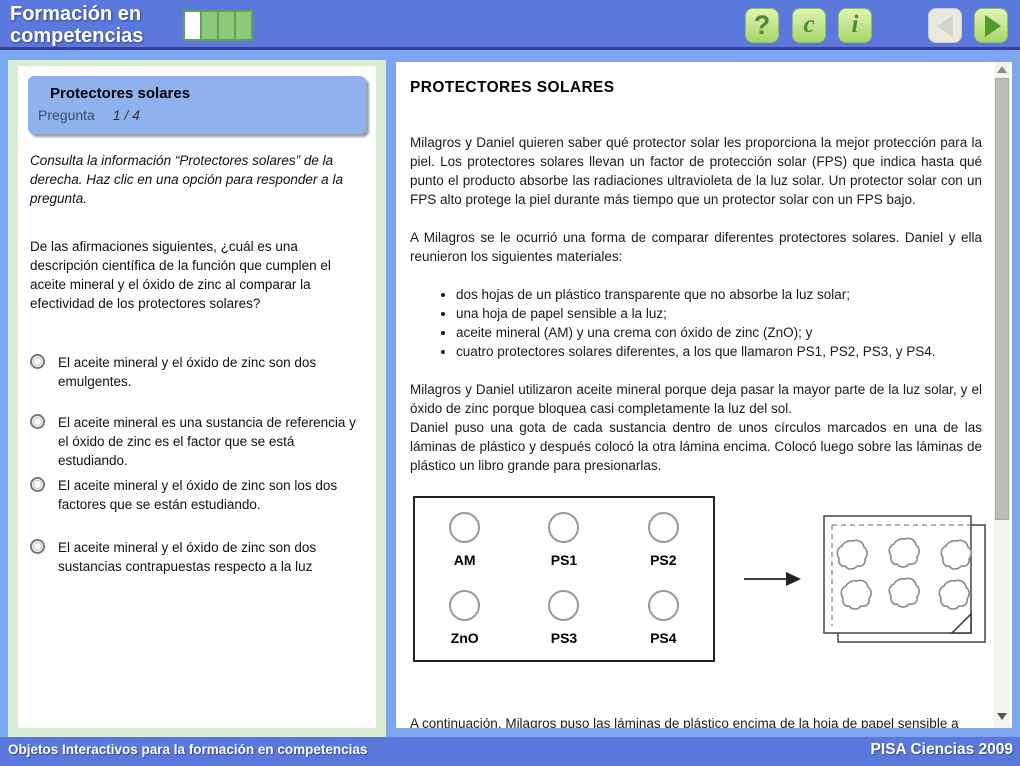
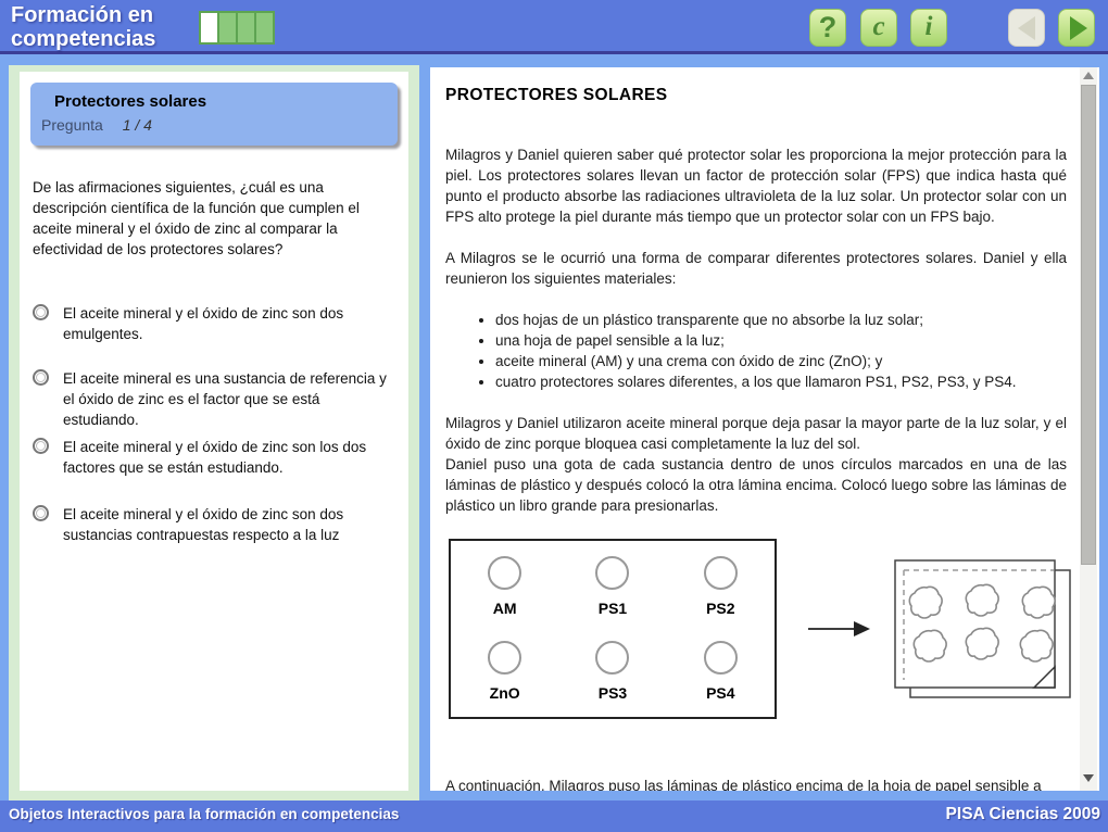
  Formación en
  competencias
  ?
  c
  i
  Protectores solares
  Pregunta 1 / 4
- Consulta la información “Protectores solares” de la derecha. Haz clic en una opción para responder a la pregunta.
  De las afirmaciones siguientes, ¿cuál es una descripción científica de la función que cumplen el aceite mineral y el óxido de zinc al comparar la efectividad de los protectores solares?
  El aceite mineral y el óxido de zinc son dos emulgentes.
  El aceite mineral es una sustancia de referencia y el óxido de zinc es el factor que se está estudiando.
  El aceite mineral y el óxido de zinc son los dos factores que se están estudiando.
  El aceite mineral y el óxido de zinc son dos sustancias contrapuestas respecto a la luz
  PROTECTORES SOLARES
  Milagros y Daniel quieren saber qué protector solar les proporciona la mejor protección para la piel. Los protectores solares llevan un factor de protección solar (FPS) que indica hasta qué punto el producto absorbe las radiaciones ultravioleta de la luz solar. Un protector solar con un FPS alto protege la piel durante más tiempo que un protector solar con un FPS bajo.
  A Milagros se le ocurrió una forma de comparar diferentes protectores solares. Daniel y ella reunieron los siguientes materiales:
  dos hojas de un plástico transparente que no absorbe la luz solar;
  una hoja de papel sensible a la luz;
  aceite mineral (AM) y una crema con óxido de zinc (ZnO); y
  cuatro protectores solares diferentes, a los que llamaron PS1, PS2, PS3, y PS4.
  Milagros y Daniel utilizaron aceite mineral porque deja pasar la mayor parte de la luz solar, y el óxido de zinc porque bloquea casi completamente la luz del sol.
  Daniel puso una gota de cada sustancia dentro de unos círculos marcados en una de las láminas de plástico y después colocó la otra lámina encima. Colocó luego sobre las láminas de plástico un libro grande para presionarlas.
  AM
  PS1
  PS2
  ZnO
  PS3
  PS4
  A continuación, Milagros puso las láminas de plástico encima de la hoja de papel sensible a
  Objetos Interactivos para la formación en competencias
  PISA Ciencias 2009
